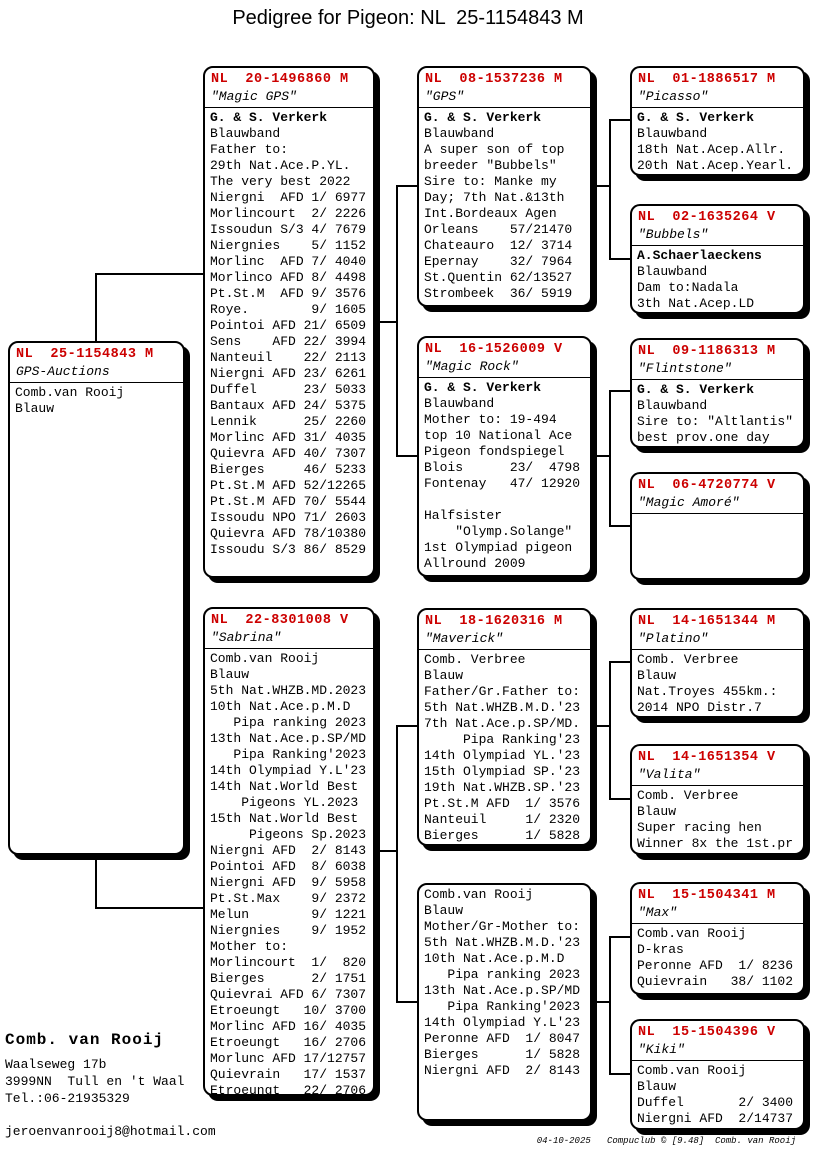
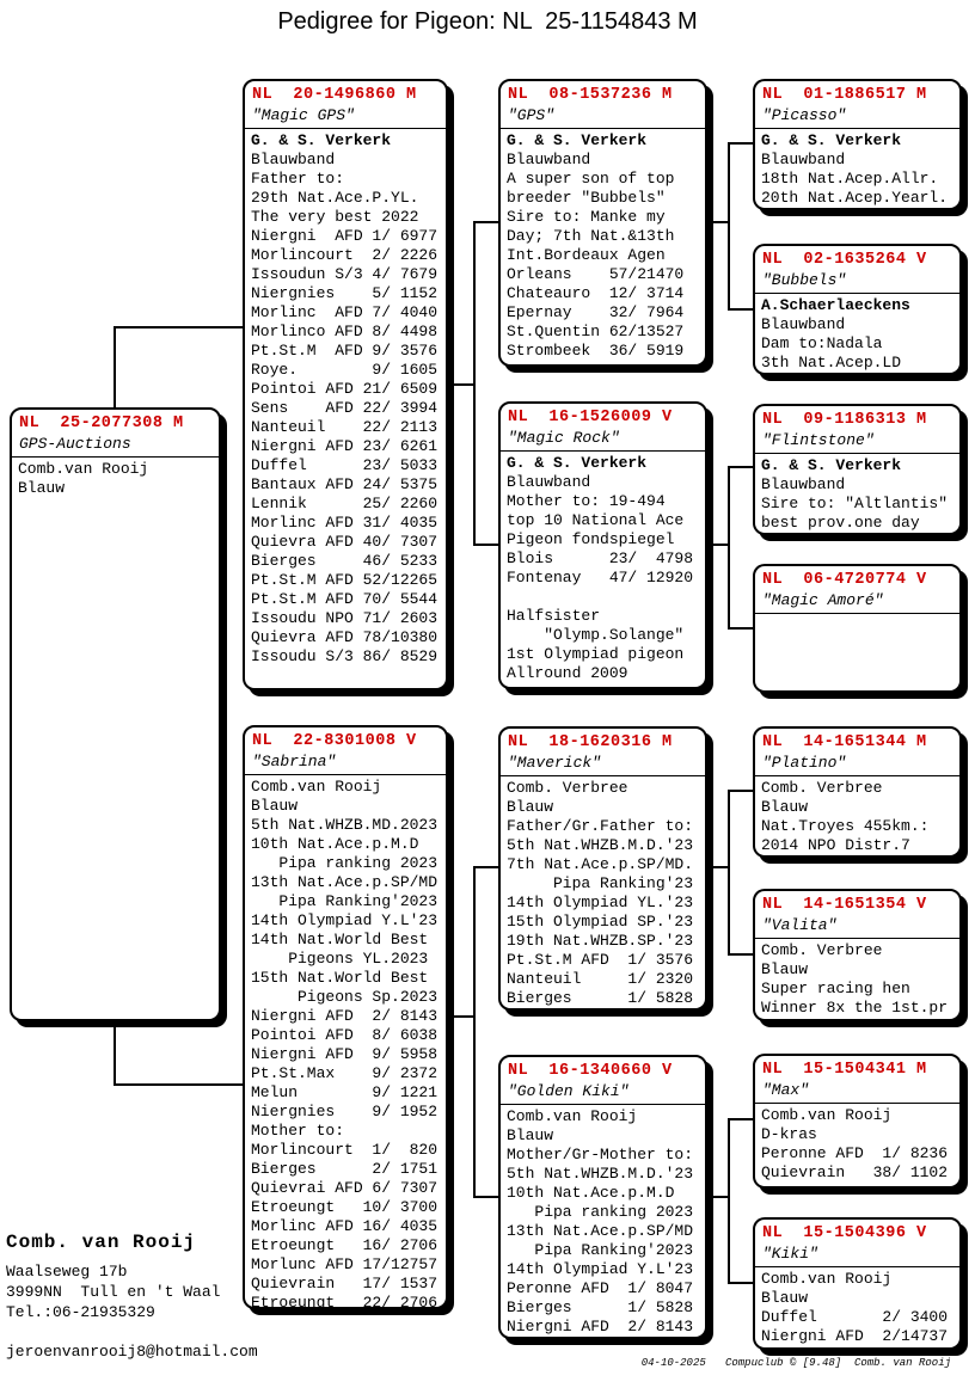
  Pedigree for Pigeon: NL 25-1154843 M
- NL 25-1154843 M
+ NL 25-2077308 M
  GPS-Auctions
  Comb.van Rooij
  Blauw
  NL 20-1496860 M
  "Magic GPS"
  G. & S. Verkerk
  Blauwband
  Father to:
  29th Nat.Ace.P.YL.
  The very best 2022
  Niergni AFD 1/ 6977
  Morlincourt 2/ 2226
  Issoudun S/3 4/ 7679
  Niergnies 5/ 1152
  Morlinc AFD 7/ 4040
  Morlinco AFD 8/ 4498
  Pt.St.M AFD 9/ 3576
  Roye. 9/ 1605
  Pointoi AFD 21/ 6509
  Sens AFD 22/ 3994
  Nanteuil 22/ 2113
  Niergni AFD 23/ 6261
  Duffel 23/ 5033
  Bantaux AFD 24/ 5375
  Lennik 25/ 2260
  Morlinc AFD 31/ 4035
  Quievra AFD 40/ 7307
  Bierges 46/ 5233
  Pt.St.M AFD 52/12265
  Pt.St.M AFD 70/ 5544
  Issoudu NPO 71/ 2603
  Quievra AFD 78/10380
  Issoudu S/3 86/ 8529
  NL 22-8301008 V
  "Sabrina"
  Comb.van Rooij
  Blauw
  5th Nat.WHZB.MD.2023
  10th Nat.Ace.p.M.D
  Pipa ranking 2023
  13th Nat.Ace.p.SP/MD
  Pipa Ranking'2023
  14th Olympiad Y.L'23
  14th Nat.World Best
  Pigeons YL.2023
  15th Nat.World Best
  Pigeons Sp.2023
  Niergni AFD 2/ 8143
  Pointoi AFD 8/ 6038
  Niergni AFD 9/ 5958
  Pt.St.Max 9/ 2372
  Melun 9/ 1221
  Niergnies 9/ 1952
  Mother to:
  Morlincourt 1/ 820
  Bierges 2/ 1751
  Quievrai AFD 6/ 7307
  Etroeungt 10/ 3700
  Morlinc AFD 16/ 4035
  Etroeungt 16/ 2706
  Morlunc AFD 17/12757
  Quievrain 17/ 1537
  Etroeungt 22/ 2706
  NL 08-1537236 M
  "GPS"
  G. & S. Verkerk
  Blauwband
  A super son of top
  breeder "Bubbels"
  Sire to: Manke my
  Day; 7th Nat.&13th
  Int.Bordeaux Agen
  Orleans 57/21470
  Chateauro 12/ 3714
  Epernay 32/ 7964
  St.Quentin 62/13527
  Strombeek 36/ 5919
  NL 16-1526009 V
  "Magic Rock"
  G. & S. Verkerk
  Blauwband
  Mother to: 19-494
  top 10 National Ace
  Pigeon fondspiegel
  Blois 23/ 4798
  Fontenay 47/ 12920
  Halfsister
  "Olymp.Solange"
  1st Olympiad pigeon
  Allround 2009
  NL 18-1620316 M
  "Maverick"
  Comb. Verbree
  Blauw
  Father/Gr.Father to:
  5th Nat.WHZB.M.D.'23
  7th Nat.Ace.p.SP/MD.
  Pipa Ranking'23
  14th Olympiad YL.'23
  15th Olympiad SP.'23
  19th Nat.WHZB.SP.'23
  Pt.St.M AFD 1/ 3576
  Nanteuil 1/ 2320
  Bierges 1/ 5828
+ NL 16-1340660 V
+ "Golden Kiki"
  Comb.van Rooij
  Blauw
  Mother/Gr-Mother to:
  5th Nat.WHZB.M.D.'23
  10th Nat.Ace.p.M.D
  Pipa ranking 2023
  13th Nat.Ace.p.SP/MD
  Pipa Ranking'2023
  14th Olympiad Y.L'23
  Peronne AFD 1/ 8047
  Bierges 1/ 5828
  Niergni AFD 2/ 8143
  NL 01-1886517 M
  "Picasso"
  G. & S. Verkerk
  Blauwband
  18th Nat.Acep.Allr.
  20th Nat.Acep.Yearl.
  NL 02-1635264 V
  "Bubbels"
  A.Schaerlaeckens
  Blauwband
  Dam to:Nadala
  3th Nat.Acep.LD
  NL 09-1186313 M
  "Flintstone"
  G. & S. Verkerk
  Blauwband
  Sire to: "Altlantis"
  best prov.one day
  NL 06-4720774 V
  "Magic Amoré"
  NL 14-1651344 M
  "Platino"
  Comb. Verbree
  Blauw
  Nat.Troyes 455km.:
  2014 NPO Distr.7
  NL 14-1651354 V
  "Valita"
  Comb. Verbree
  Blauw
  Super racing hen
  Winner 8x the 1st.pr
  NL 15-1504341 M
  "Max"
  Comb.van Rooij
  D-kras
  Peronne AFD 1/ 8236
  Quievrain 38/ 1102
  NL 15-1504396 V
  "Kiki"
  Comb.van Rooij
  Blauw
  Duffel 2/ 3400
  Niergni AFD 2/14737
  Comb. van Rooij
  Waalseweg 17b
  3999NN Tull en 't Waal
  Tel.:06-21935329
  jeroenvanrooij8@hotmail.com
  04-10-2025 Compuclub © [9.48] Comb. van Rooij
